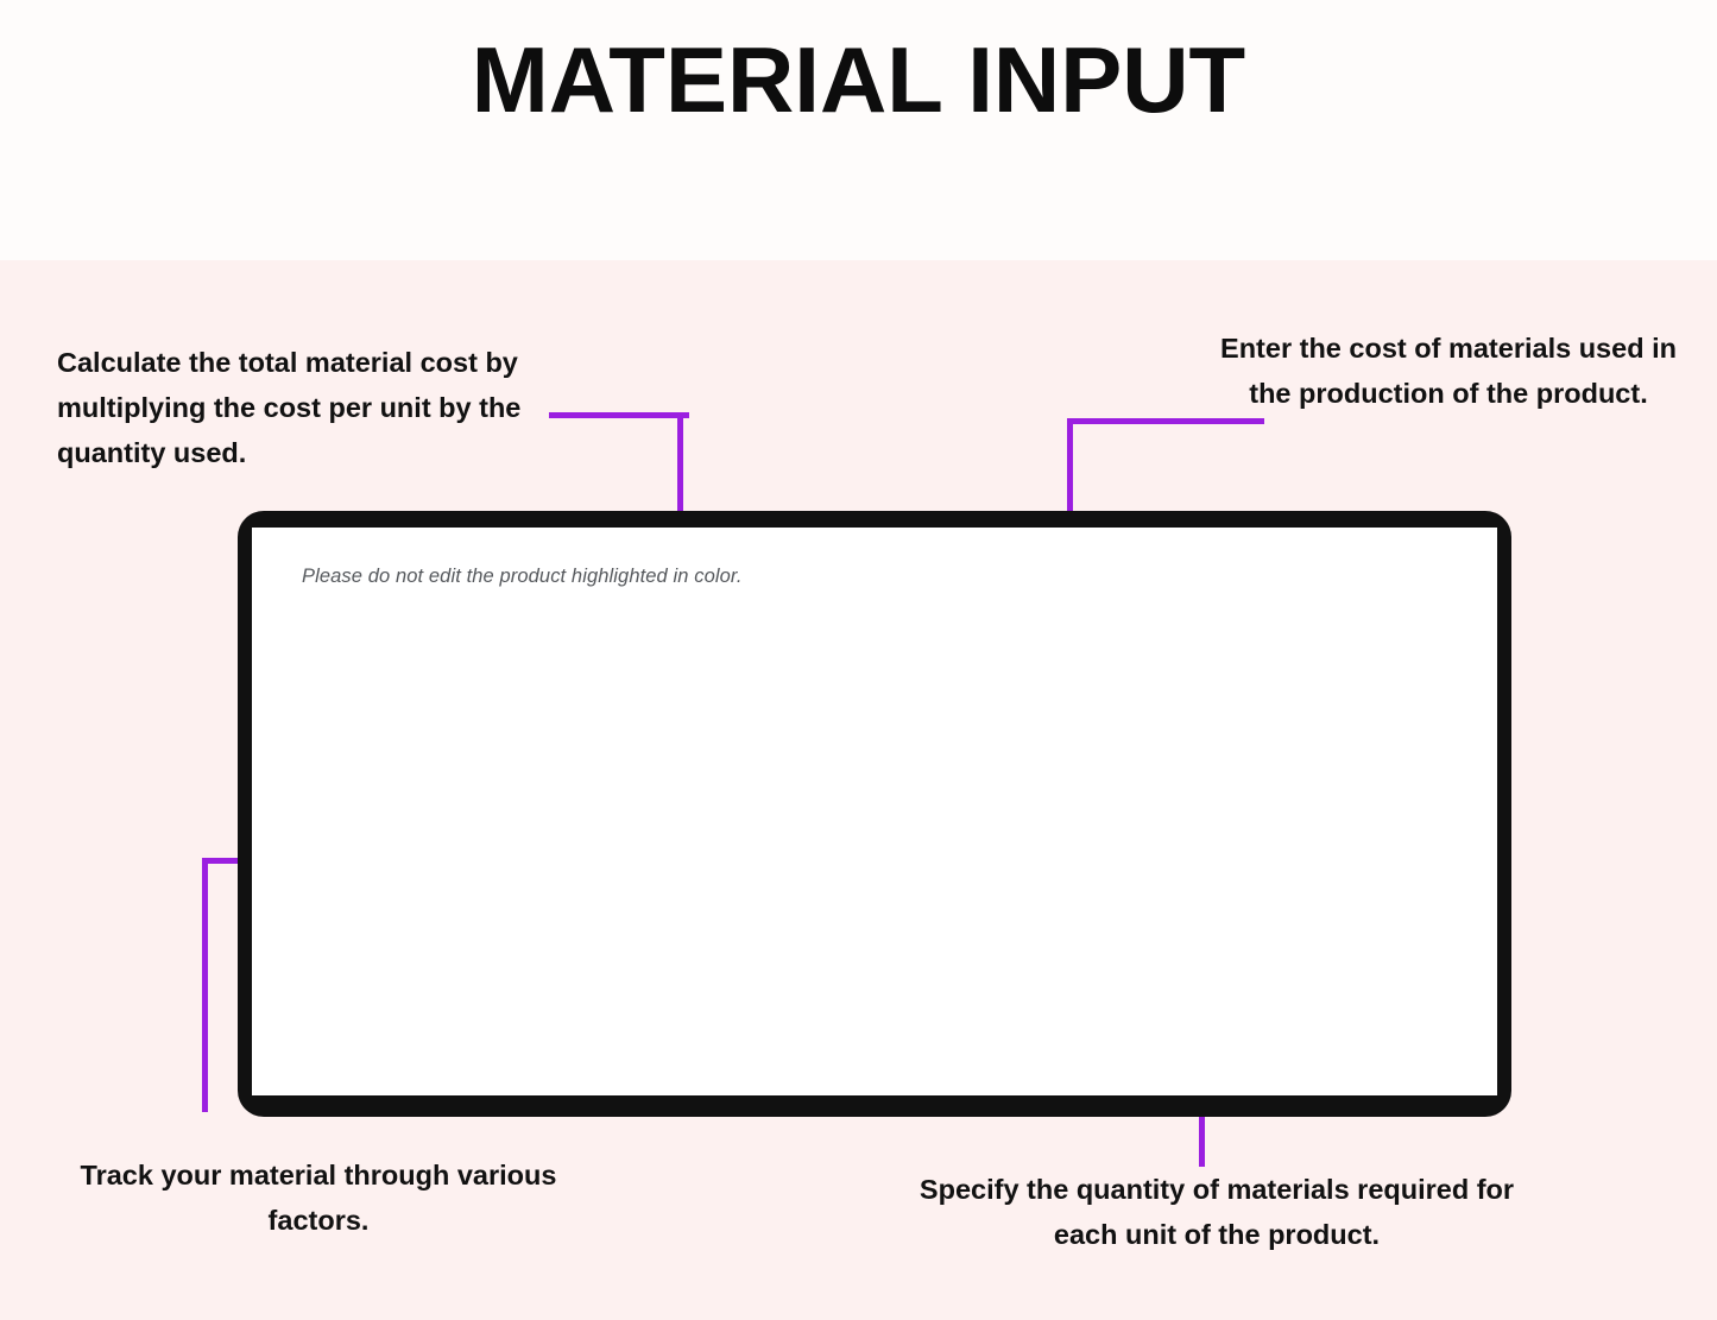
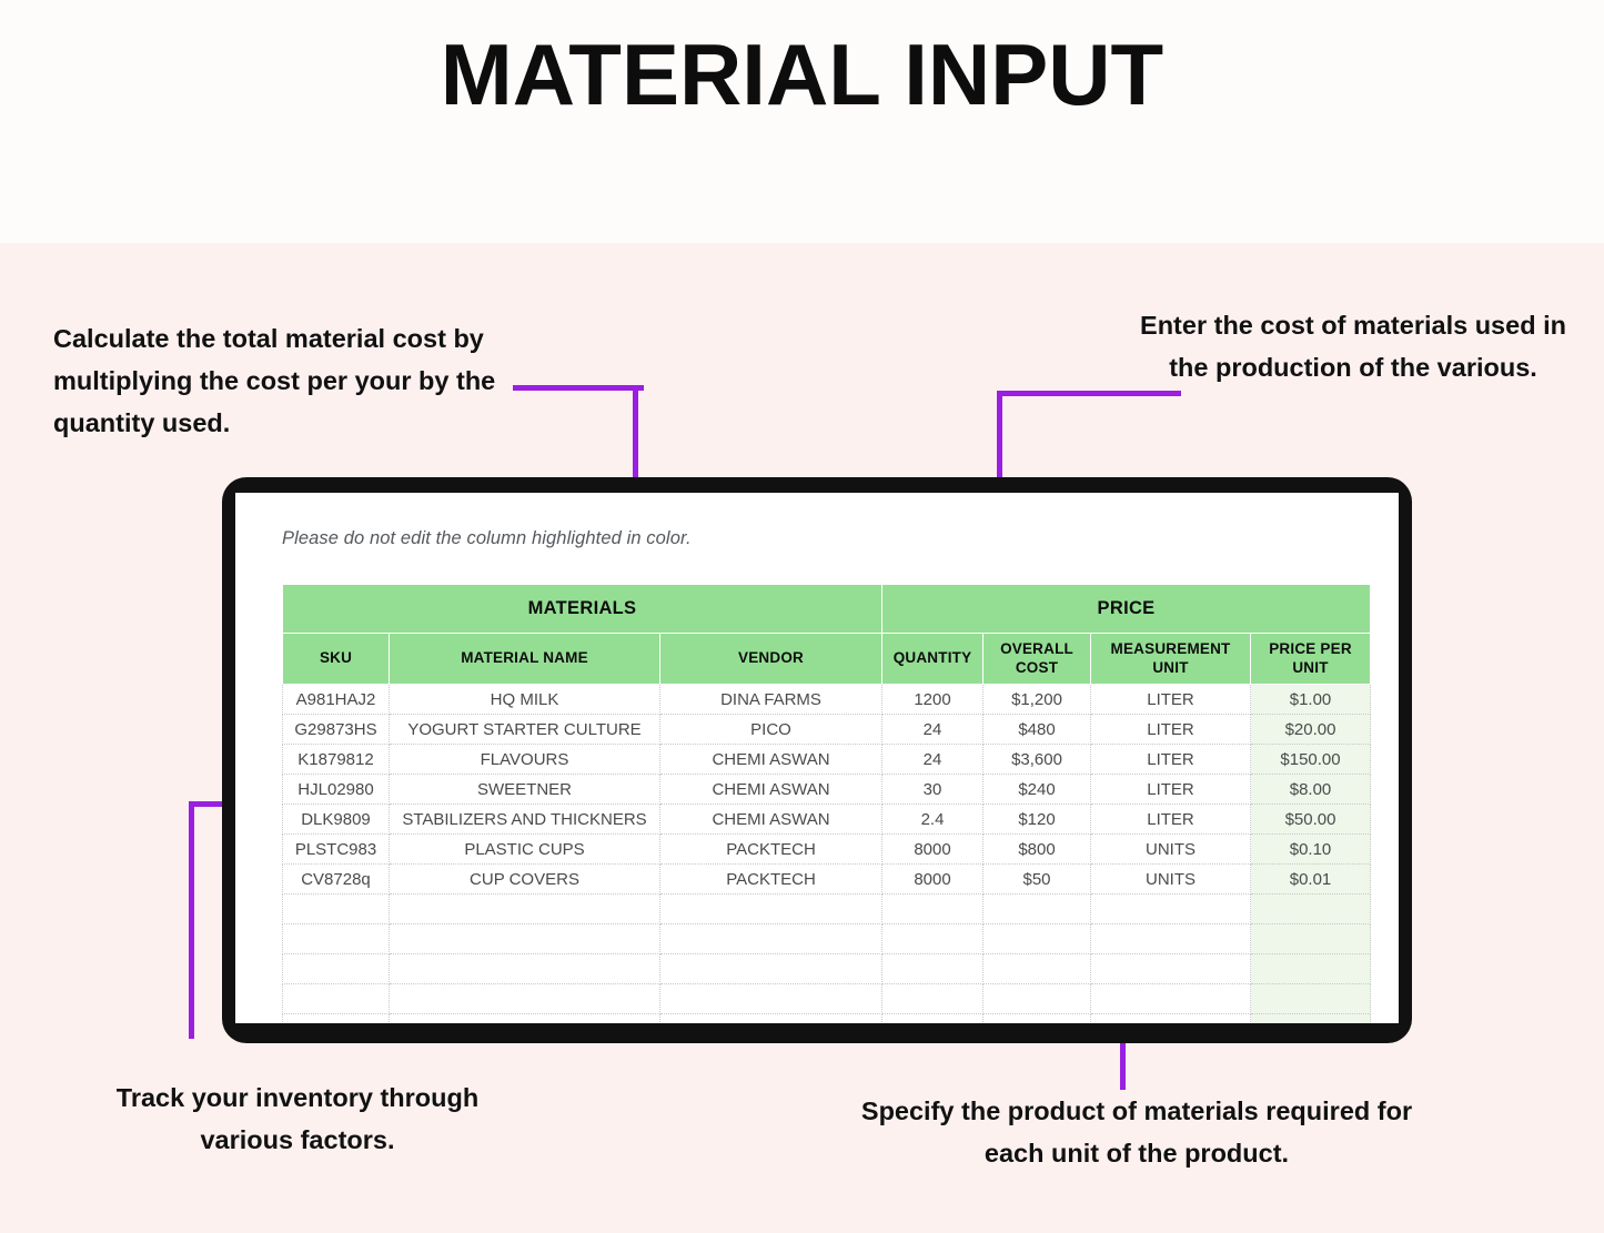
  MATERIAL INPUT
- Calculate the total material cost by multiplying the cost per unit by the quantity used.
+ Calculate the total material cost by multiplying the cost per your by the quantity used.
- Enter the cost of materials used in the production of the product.
+ Enter the cost of materials used in the production of the various.
- Track your material through various factors.
+ Track your inventory through various factors.
- Specify the quantity of materials required for each unit of the product.
+ Specify the product of materials required for each unit of the product.
- Please do not edit the product highlighted in color.
+ Please do not edit the column highlighted in color.
+ MATERIALS	PRICE
+ SKU	MATERIAL NAME	VENDOR	QUANTITY	OVERALL COST	MEASUREMENT UNIT	PRICE PER UNIT
+ A981HAJ2	HQ MILK	DINA FARMS	1200	$1,200	LITER	$1.00
+ G29873HS	YOGURT STARTER CULTURE	PICO	24	$480	LITER	$20.00
+ K1879812	FLAVOURS	CHEMI ASWAN	24	$3,600	LITER	$150.00
+ HJL02980	SWEETNER	CHEMI ASWAN	30	$240	LITER	$8.00
+ DLK9809	STABILIZERS AND THICKNERS	CHEMI ASWAN	2.4	$120	LITER	$50.00
+ PLSTC983	PLASTIC CUPS	PACKTECH	8000	$800	UNITS	$0.10
+ CV8728q	CUP COVERS	PACKTECH	8000	$50	UNITS	$0.01
